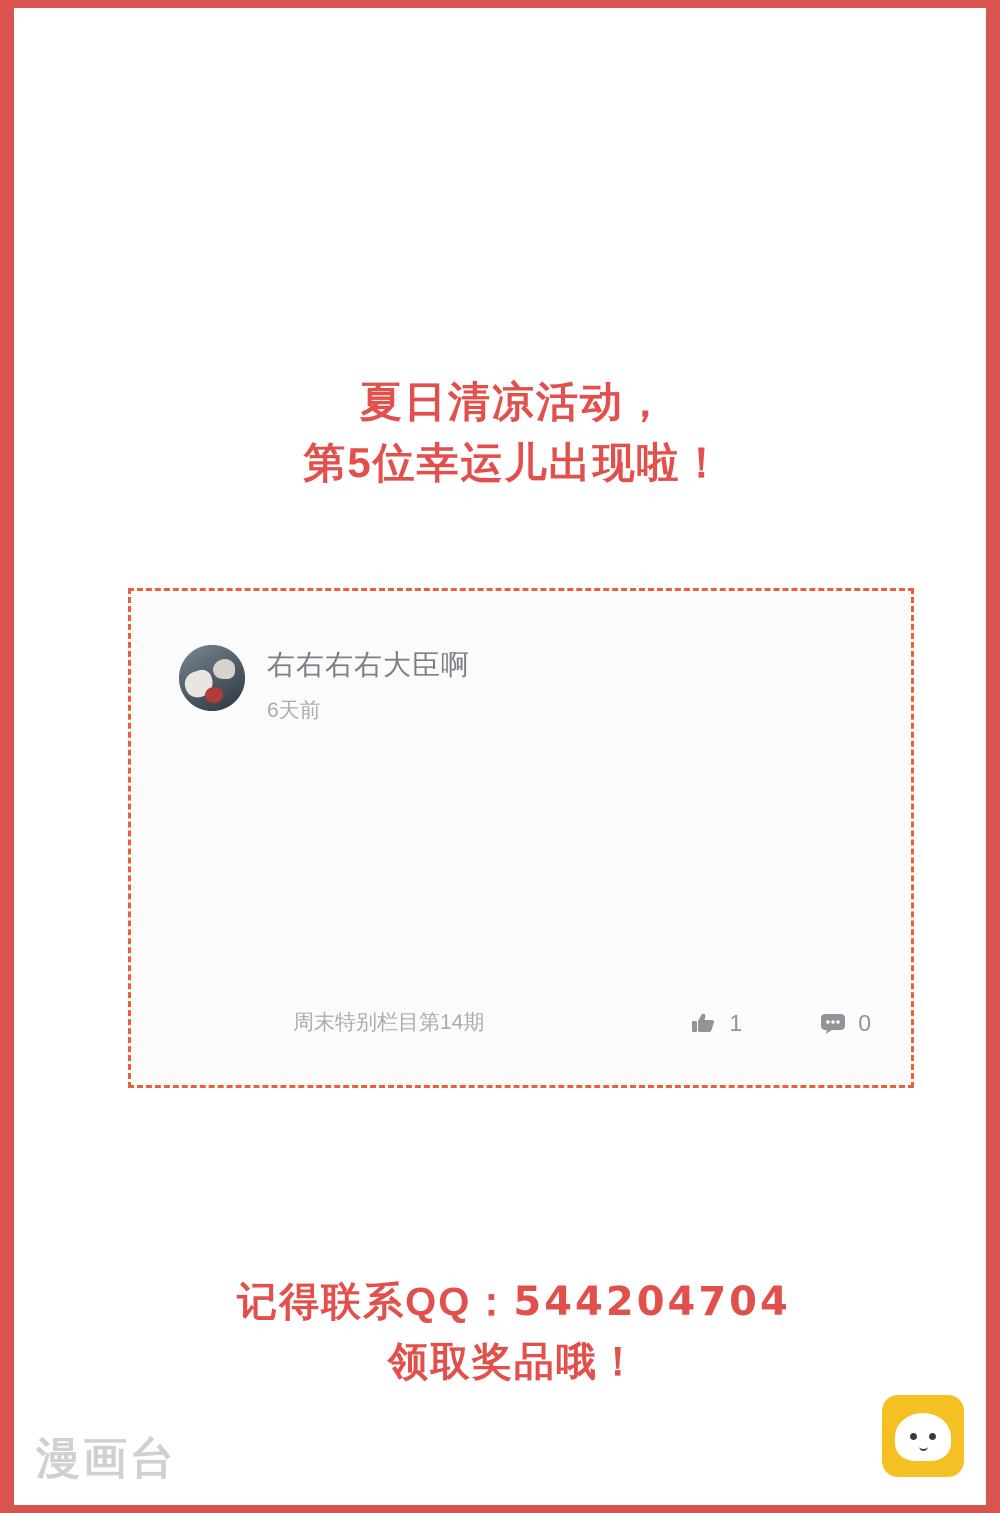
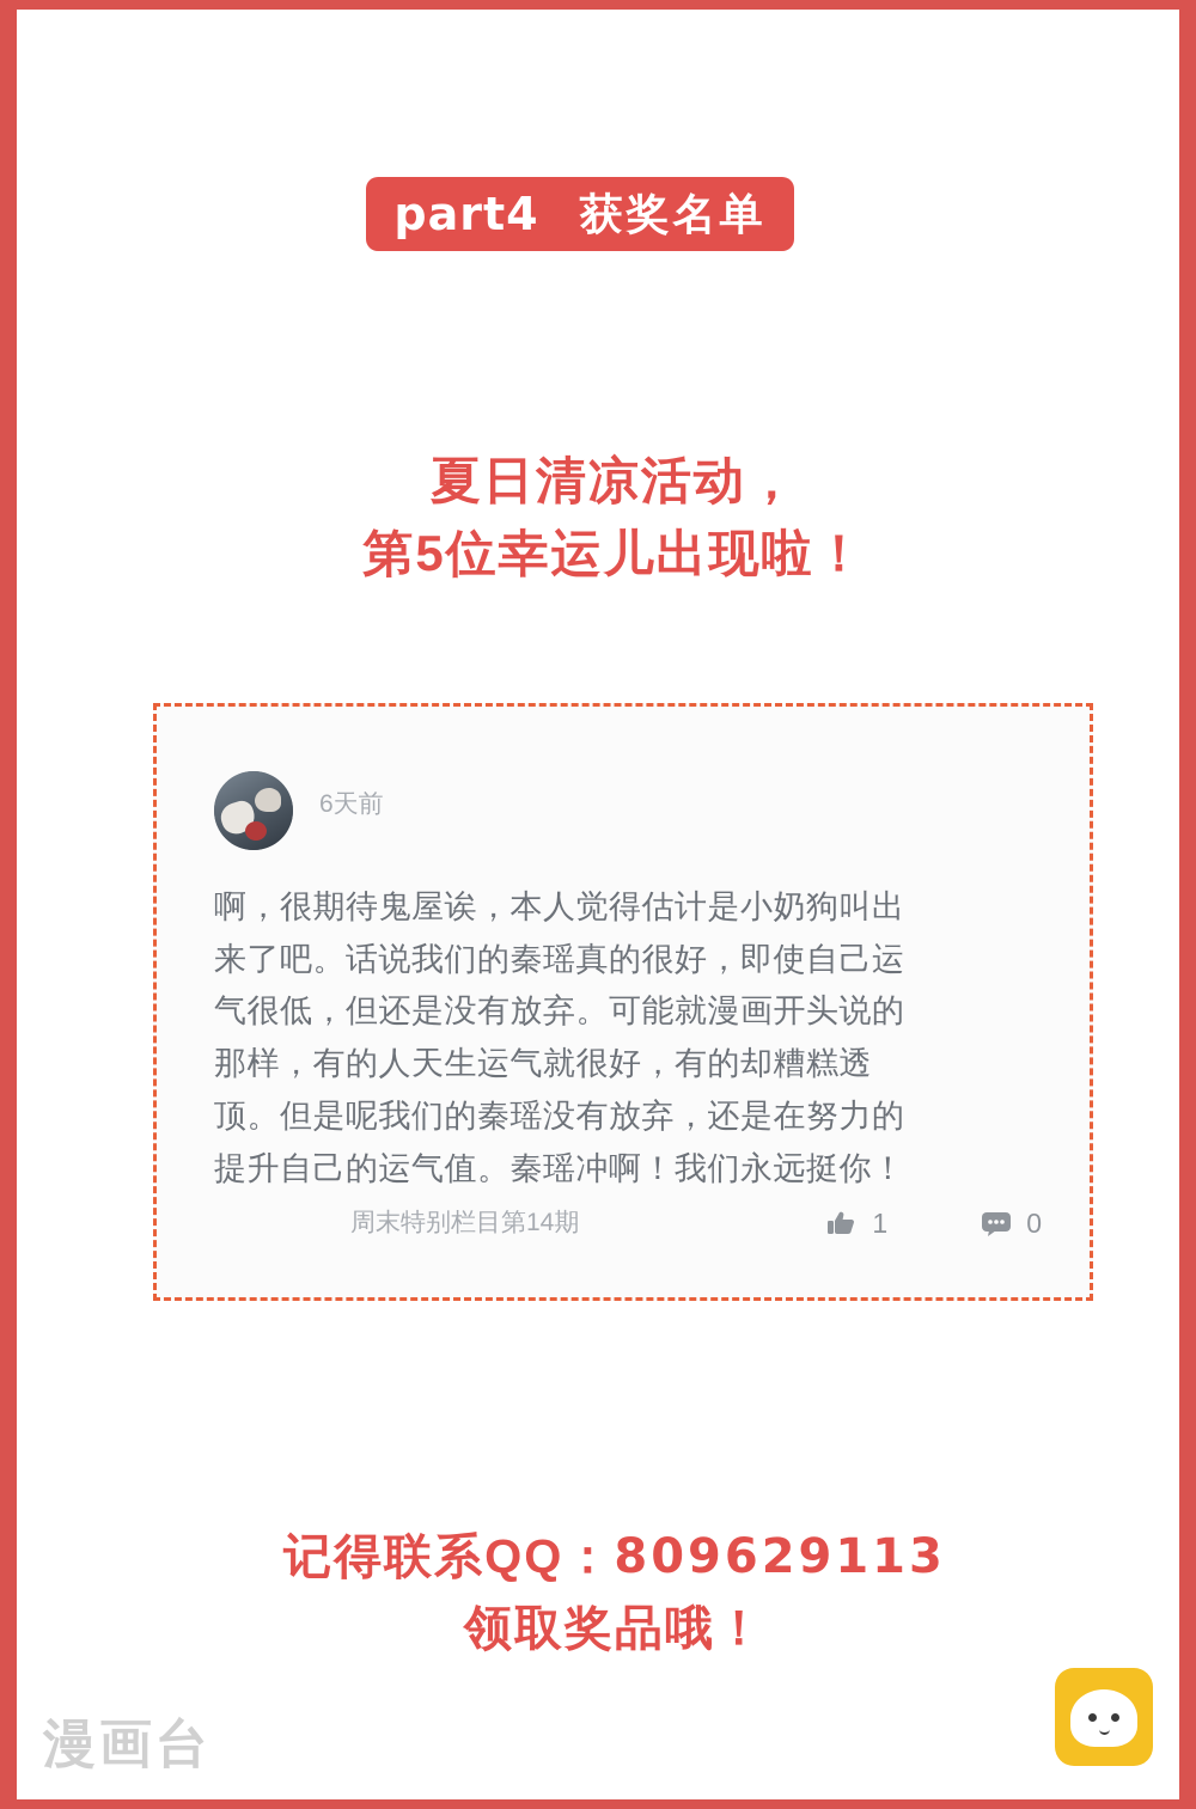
+ part4
+ 获奖名单
  夏日清凉活动，
  第5位幸运儿出现啦！
- 右右右右大臣啊
  6天前
+ 啊，很期待鬼屋诶，本人觉得估计是小奶狗叫出来了吧。话说我们的秦瑶真的很好，即使自己运气很低，但还是没有放弃。可能就漫画开头说的那样，有的人天生运气就很好，有的却糟糕透顶。但是呢我们的秦瑶没有放弃，还是在努力的提升自己的运气值。秦瑶冲啊！我们永远挺你！
  周末特别栏目第14期
  1
  0
- 记得联系QQ：544204704
+ 记得联系QQ：809629113
  领取奖品哦！
  漫画台
